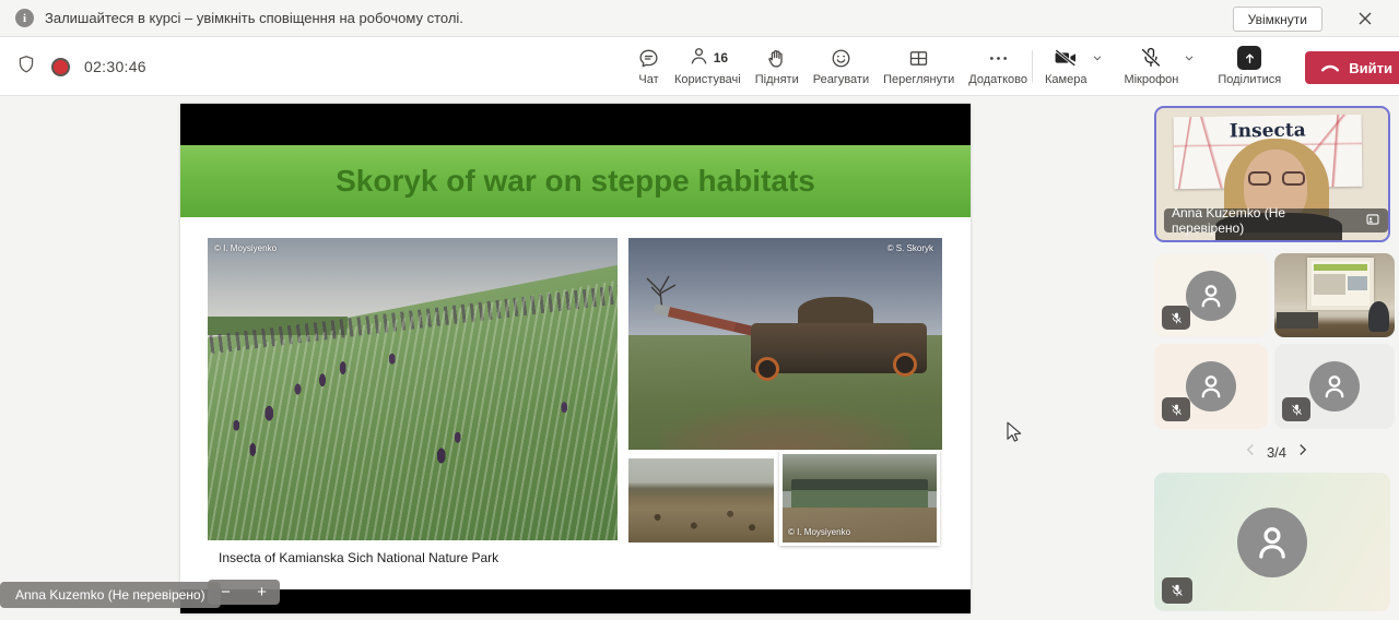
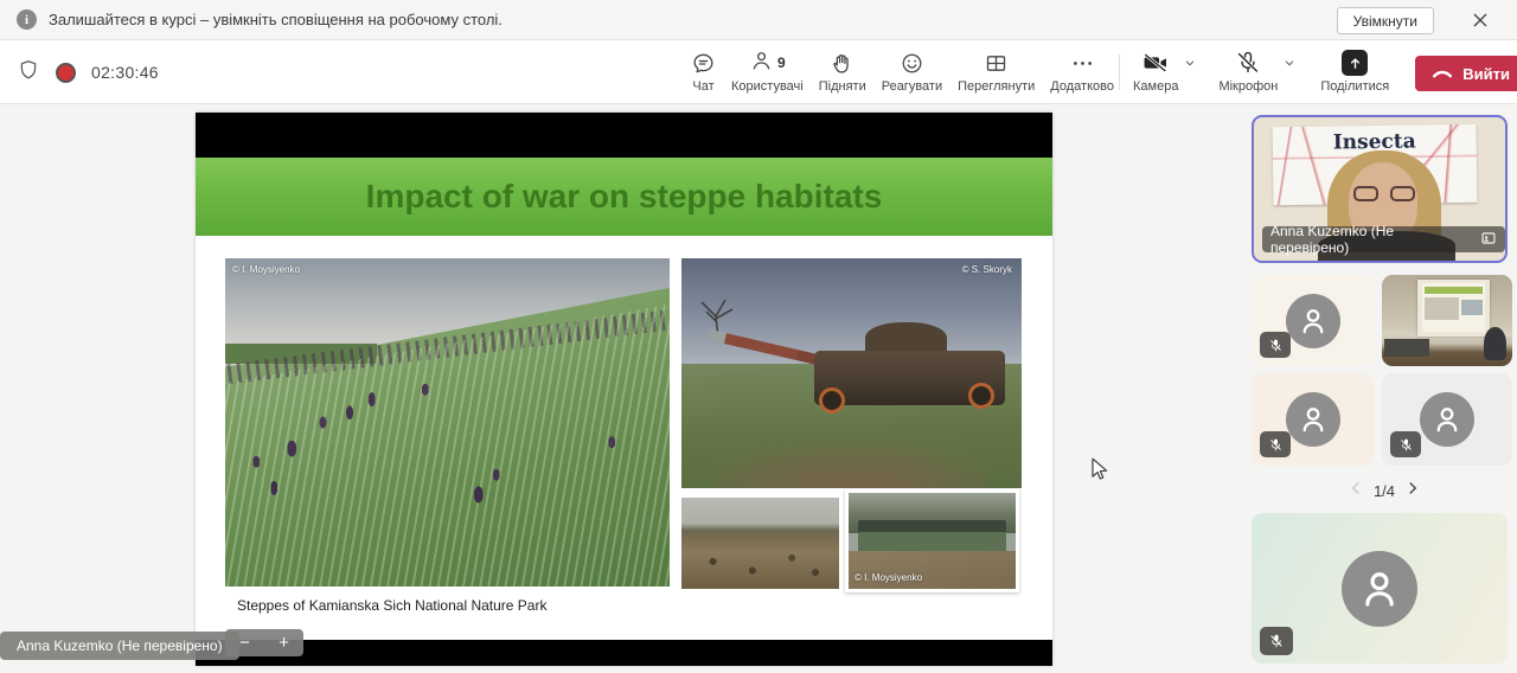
  i
  Залишайтеся в курсі – увімкніть сповіщення на робочому столі.
  Увімкнути
  02:30:46
  Чат
- 16
+ 9
  Користувачі
  Підняти
  Реагувати
  Переглянути
  Додатково
  Камера
  Мікрофон
  Поділитися
  Вийти
- Skoryk of war on steppe habitats
+ Impact of war on steppe habitats
  © I. Moysiyenko
  © S. Skoryk
  © I. Moysiyenko
- Insecta of Kamianska Sich National Nature Park
+ Steppes of Kamianska Sich National Nature Park
  Insecta
  Anna Kuzemko (Не перевірено)
- 3/4
+ 1/4
  Anna Kuzemko (Не перевірено)
  −
  +
